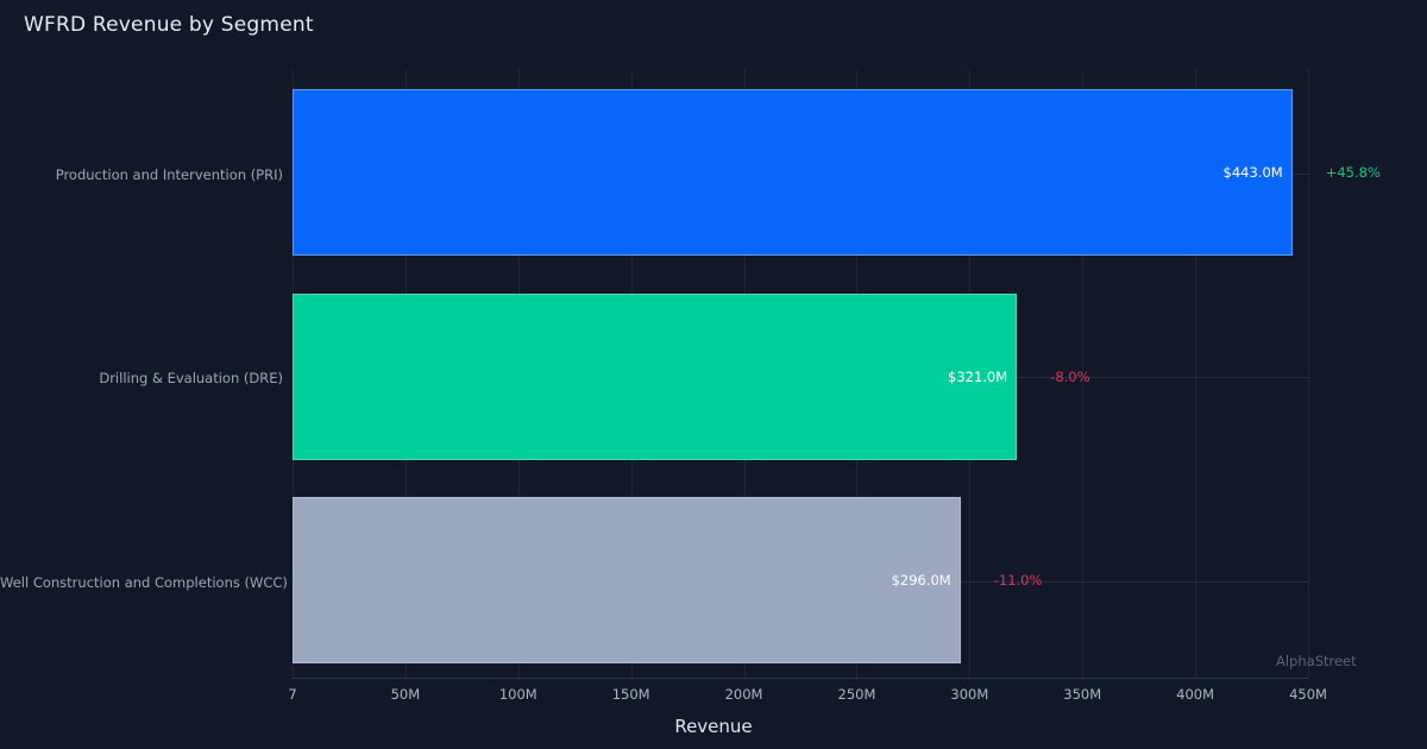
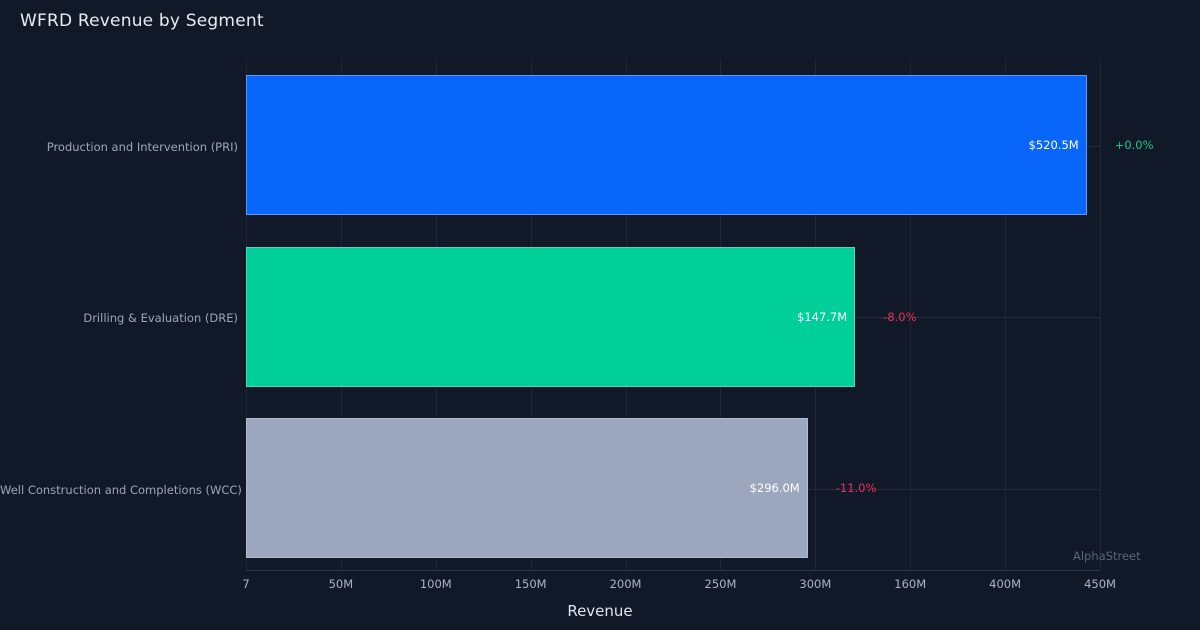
  WFRD Revenue by Segment
  Production and Intervention (PRI)
  Drilling & Evaluation (DRE)
  Well Construction and Completions (WCC)
- $443.0M
+ $520.5M
- +45.8%
+ +0.0%
- $321.0M
+ $147.7M
  -8.0%
  $296.0M
  -11.0%
  7
  50M
  100M
  150M
  200M
  250M
  300M
- 350M
+ 160M
  400M
  450M
  Revenue
  AlphaStreet
